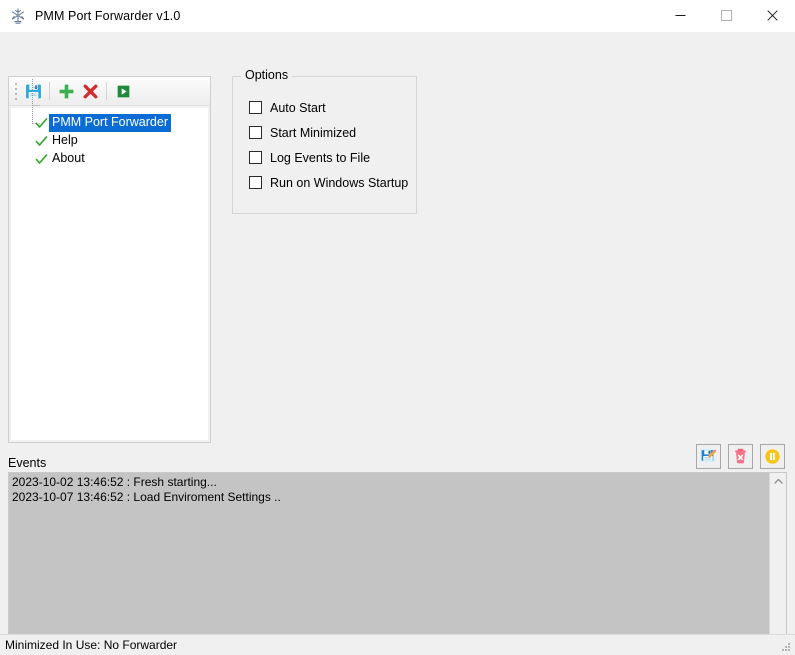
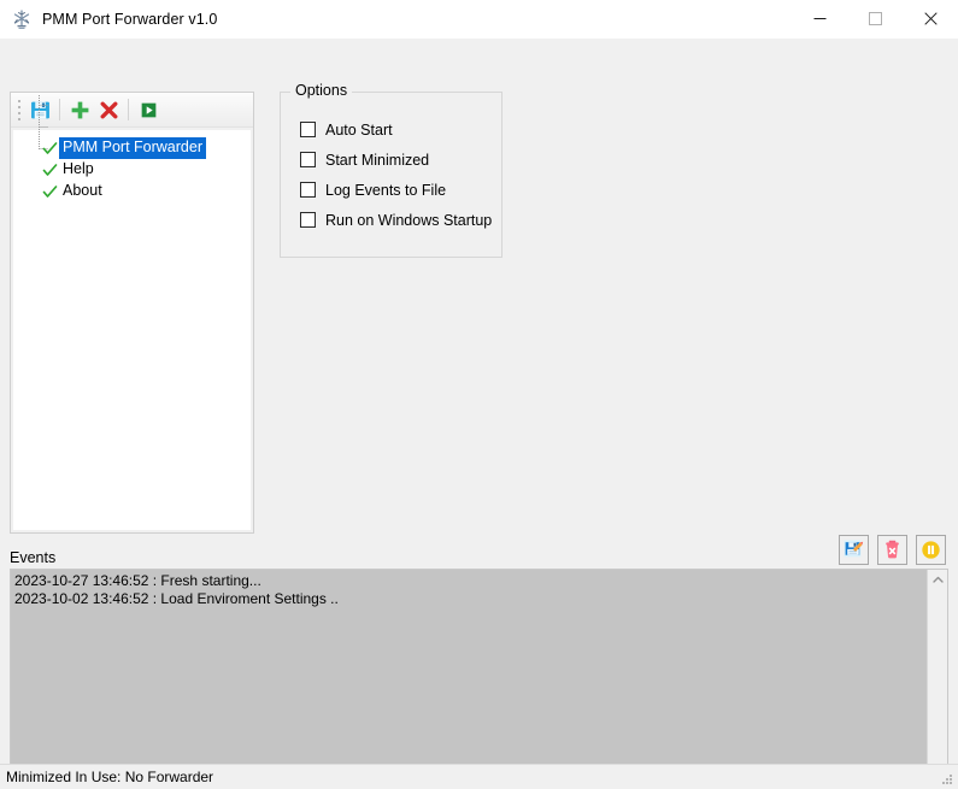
  PMM Port Forwarder v1.0
  PMM Port Forwarder
  Help
  About
  Options
  Auto Start
  Start Minimized
  Log Events to File
  Run on Windows Startup
  Events
- 2023-10-02 13:46:52 : Fresh starting...
+ 2023-10-27 13:46:52 : Fresh starting...
- 2023-10-07 13:46:52 : Load Enviroment Settings ..
+ 2023-10-02 13:46:52 : Load Enviroment Settings ..
  Minimized In Use: No Forwarder
